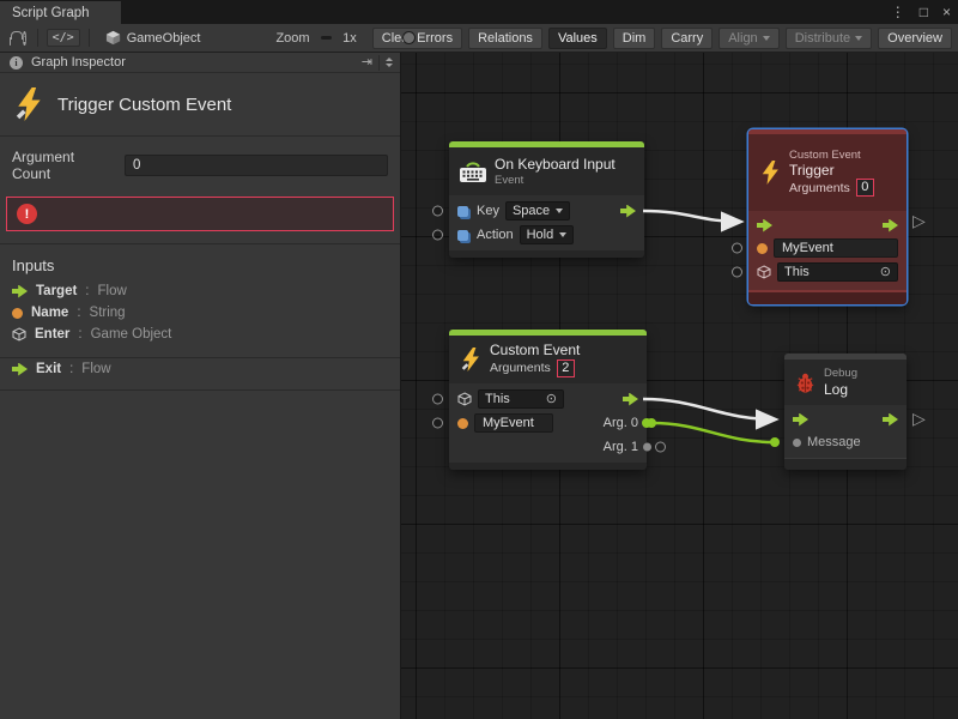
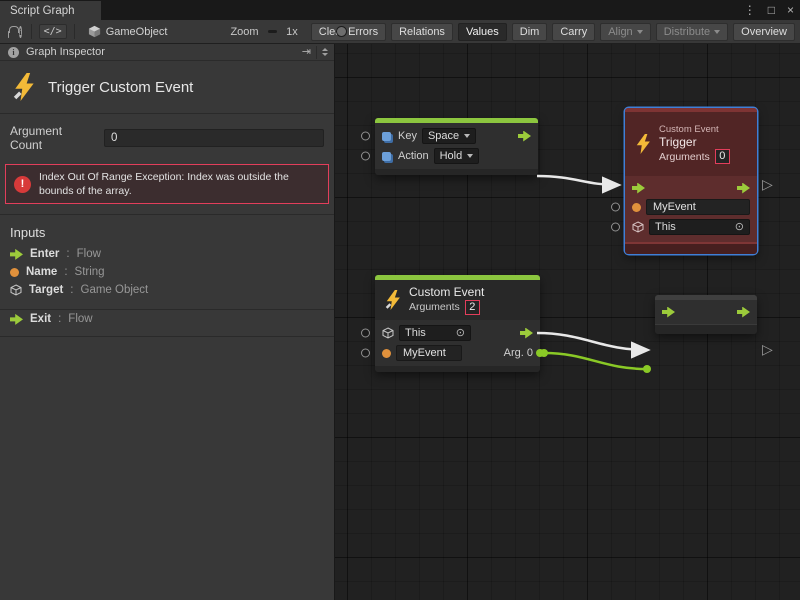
  Script Graph
  ⋮
  □
  ×
  i
  </>
  GameObject
  Zoom
  1x
  Cle Errors
  Relations
  Values
  Dim
  Carry
  Align
  Distribute
  Overview
  i
  Graph Inspector
  ⇥
  Trigger Custom Event
  Argument Count
  0
  !
+ Index Out Of Range Exception: Index was outside the bounds of the array.
  Inputs
- Target
+ Enter
  :
  Flow
  Name
  :
  String
- Enter
+ Target
  :
  Game Object
  Exit
  :
  Flow
- On Keyboard Input
- Event
  Key
  Space
  Action
  Hold
  Custom Event
  Trigger
  Arguments
  0
  MyEvent
  This
  ⊙
  Custom Event
  Arguments
  2
  This
  ⊙
  MyEvent
  Arg. 0
- Arg. 1
- Debug
- Log
- Message
  ▷
  ▷
